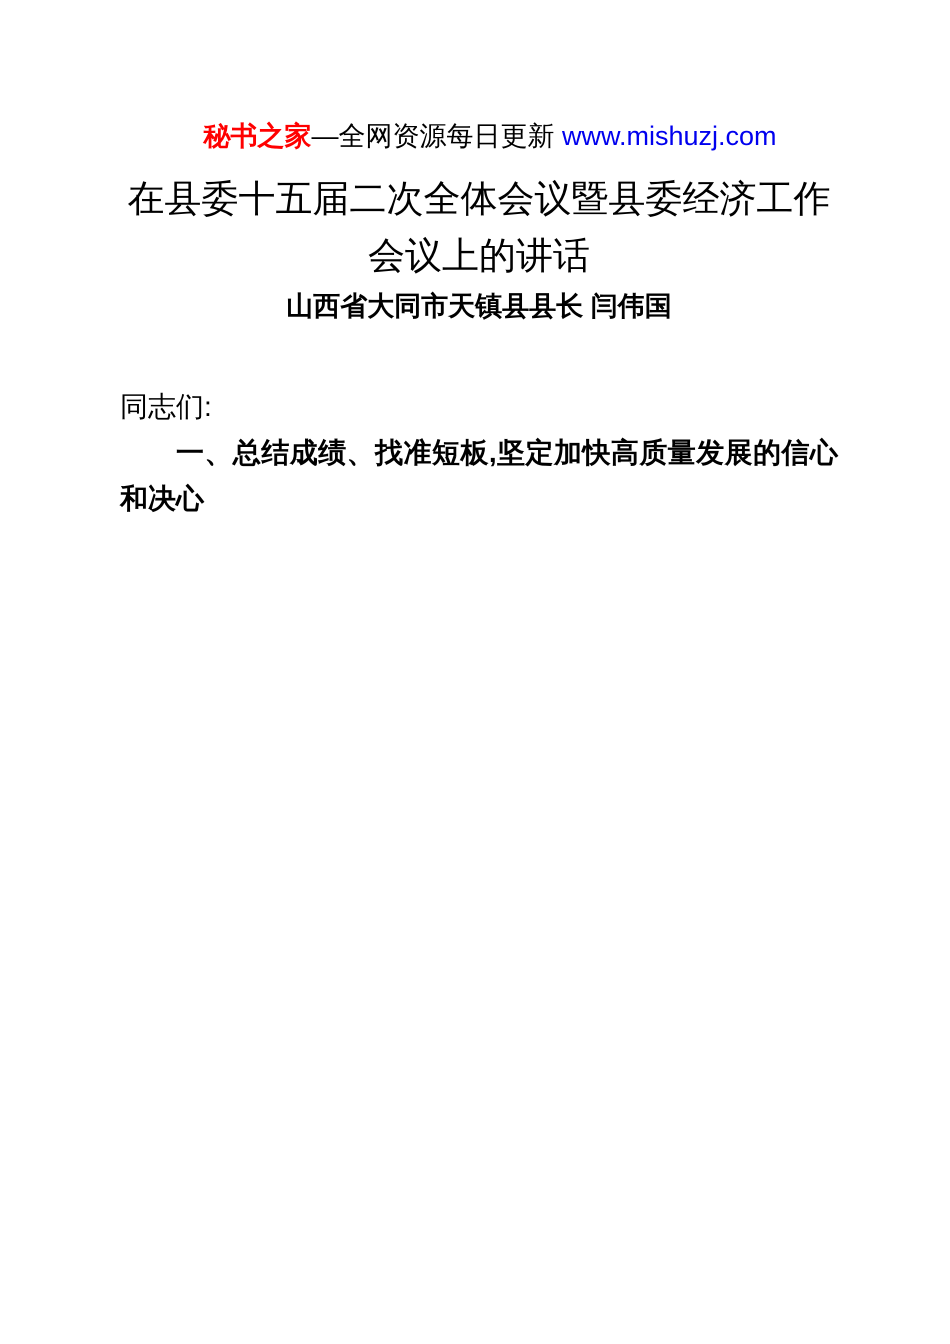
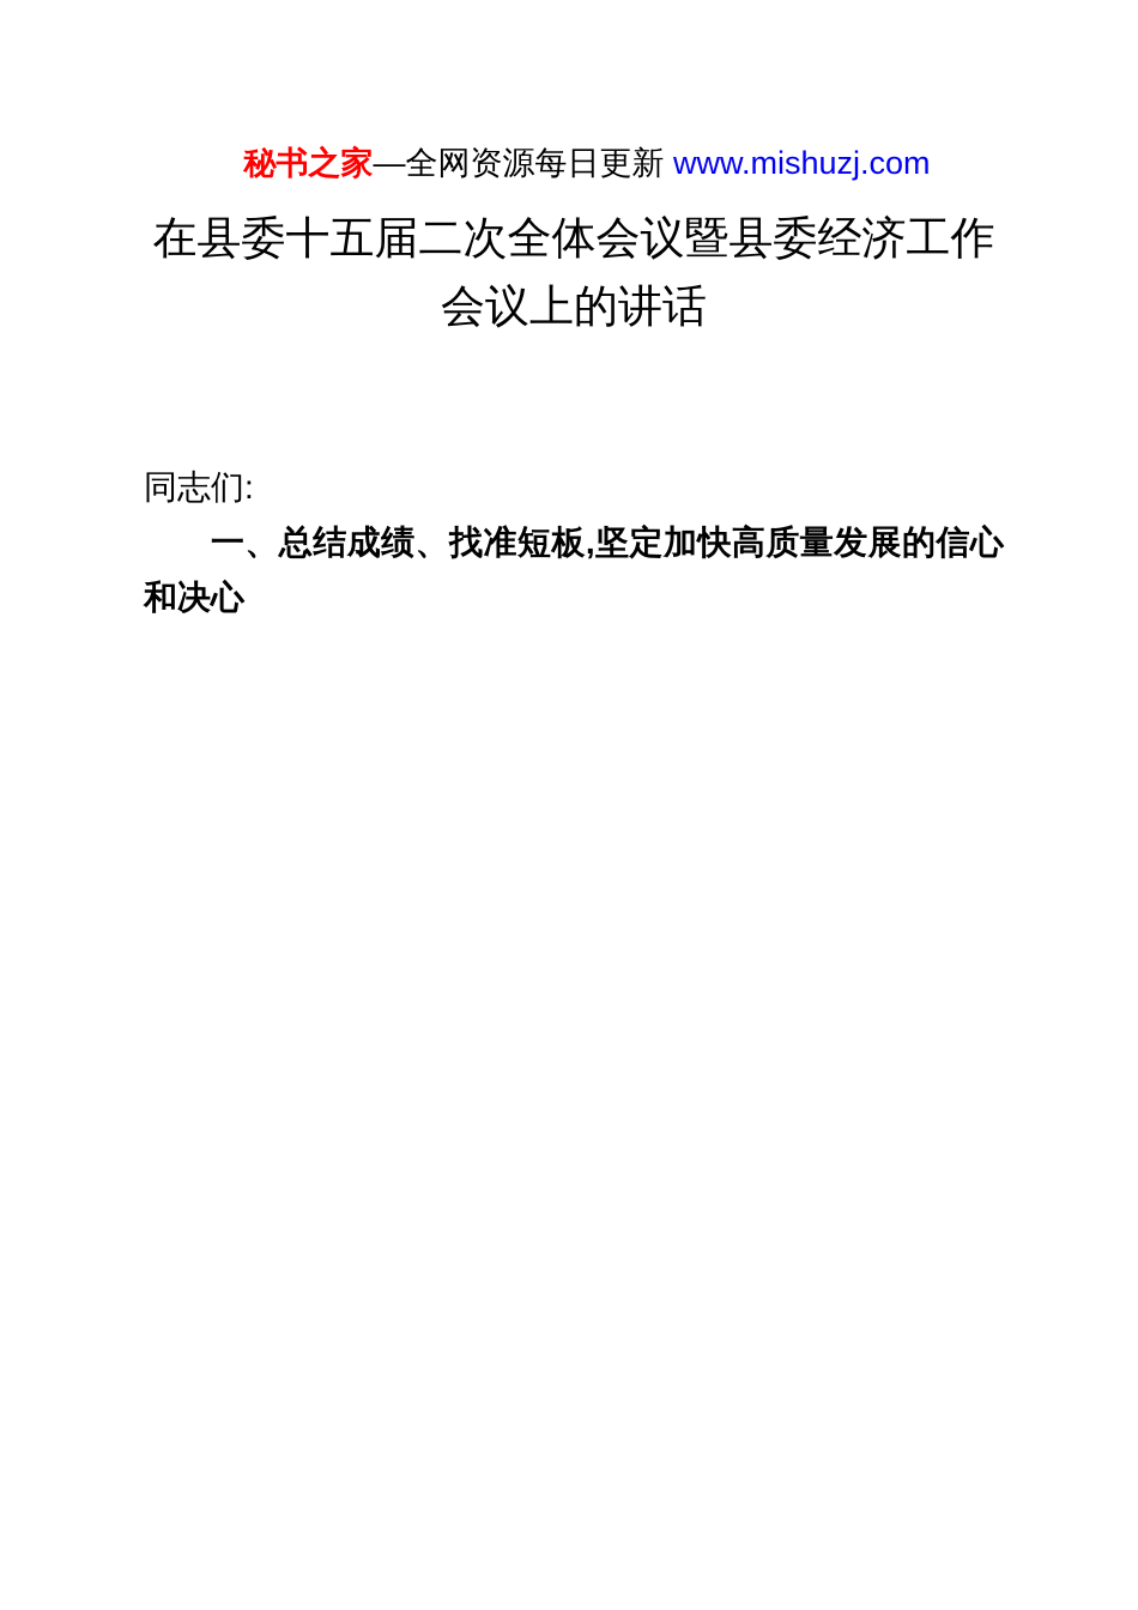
  秘书之家—全网资源每日更新 www.mishuzj.com
  在县委十五届二次全体会议暨县委经济工作会议上的讲话
- 山西省大同市天镇县县长 闫伟国
  同志们:
  一、总结成绩、找准短板,坚定加快高质量发展的信心和决心
